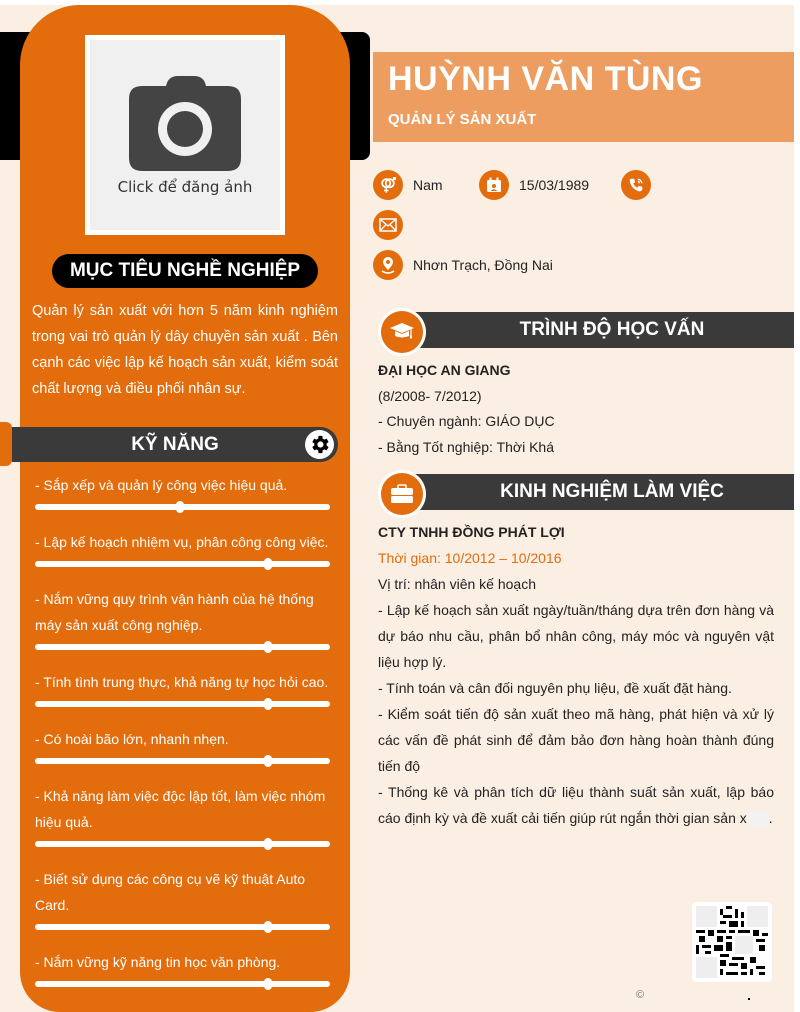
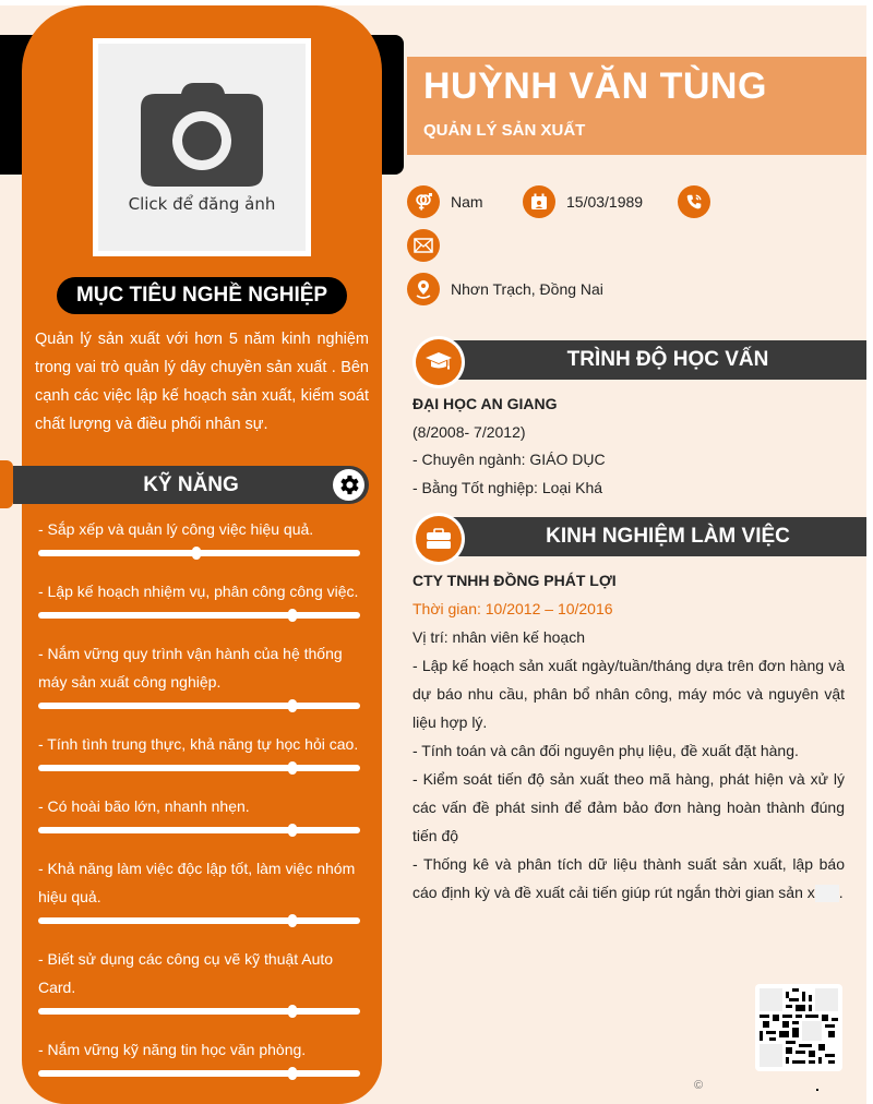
  Click để đăng ảnh
  MỤC TIÊU NGHỀ NGHIỆP
  Quản lý sản xuất với hơn 5 năm kinh nghiệm trong vai trò quản lý dây chuyền sản xuất . Bên cạnh các việc lập kế hoạch sản xuất, kiểm soát chất lượng và điều phối nhân sự.
  KỸ NĂNG
  - Sắp xếp và quản lý công việc hiệu quả.
  - Lập kế hoạch nhiệm vụ, phân công công việc.
  - Nắm vững quy trình vận hành của hệ thống máy sản xuất công nghiệp.
  - Tính tình trung thực, khả năng tự học hỏi cao.
  - Có hoài bão lớn, nhanh nhẹn.
  - Khả năng làm việc độc lập tốt, làm việc nhóm hiệu quả.
  - Biết sử dụng các công cụ vẽ kỹ thuật Auto Card.
  - Nắm vững kỹ năng tin học văn phòng.
  HUỲNH VĂN TÙNG
  QUẢN LÝ SẢN XUẤT
  Nam
  15/03/1989
  Nhơn Trạch, Đồng Nai
  TRÌNH ĐỘ HỌC VẤN
  ĐẠI HỌC AN GIANG
  (8/2008- 7/2012)
  - Chuyên ngành: GIÁO DỤC
- - Bằng Tốt nghiệp: Thời Khá
+ - Bằng Tốt nghiệp: Loại Khá
  KINH NGHIỆM LÀM VIỆC
  CTY TNHH ĐỒNG PHÁT LỢI
  Thời gian: 10/2012 – 10/2016
  Vị trí: nhân viên kế hoạch
  - Lập kế hoạch sản xuất ngày/tuần/tháng dựa trên đơn hàng và dự báo nhu cầu, phân bổ nhân công, máy móc và nguyên vật liệu hợp lý.
  - Tính toán và cân đối nguyên phụ liệu, đề xuất đặt hàng.
  - Kiểm soát tiến độ sản xuất theo mã hàng, phát hiện và xử lý các vấn đề phát sinh để đảm bảo đơn hàng hoàn thành đúng tiến độ
  - Thống kê và phân tích dữ liệu thành suất sản xuất, lập báo cáo định kỳ và đề xuất cải tiến giúp rút ngắn thời gian sản x .
  ©
